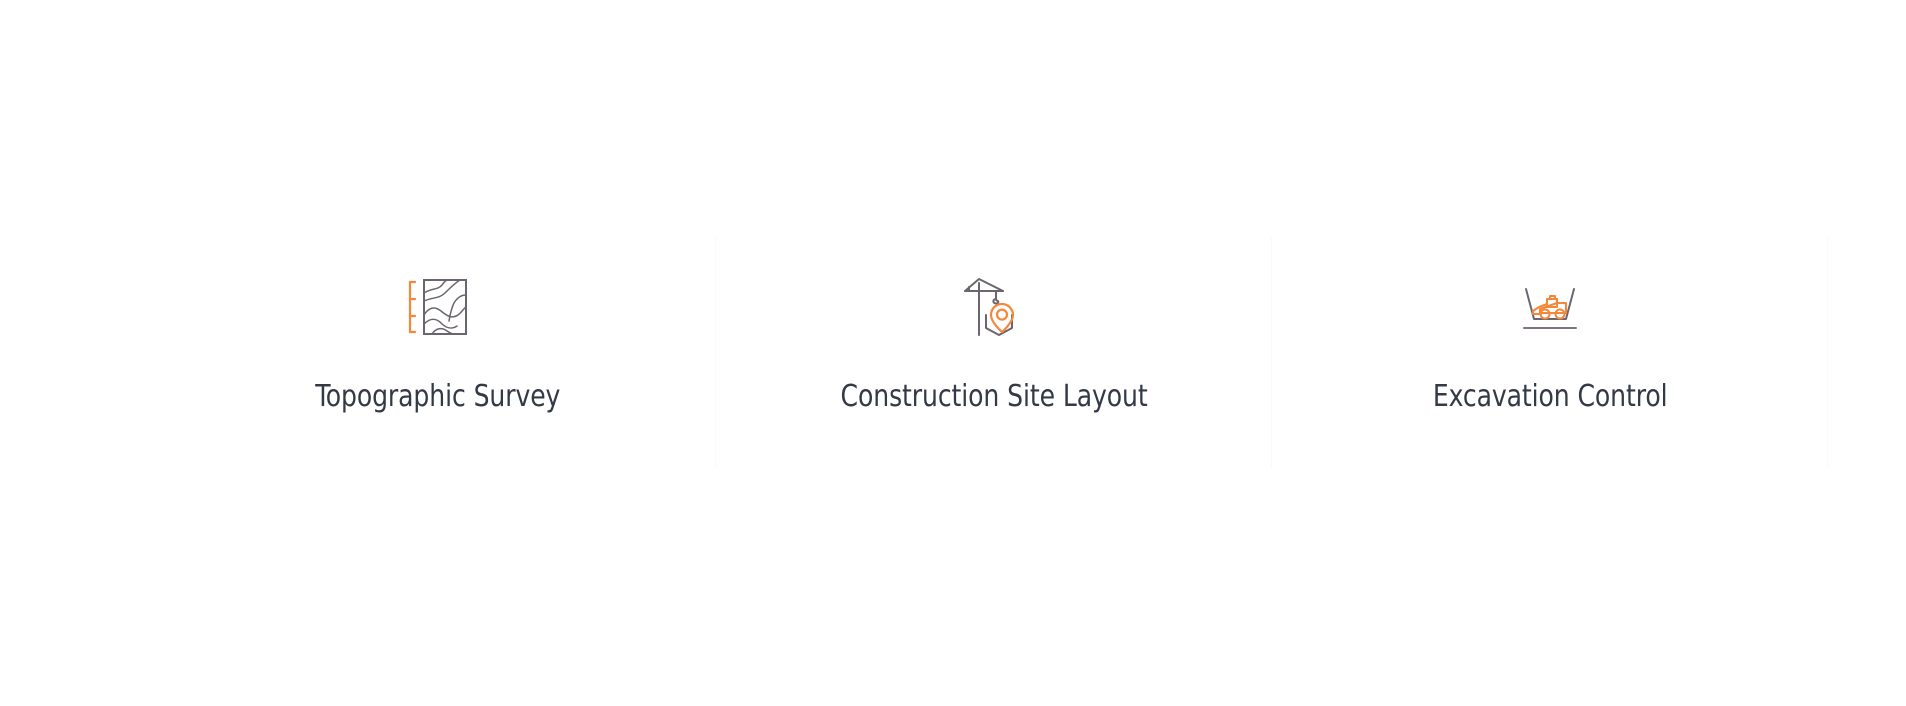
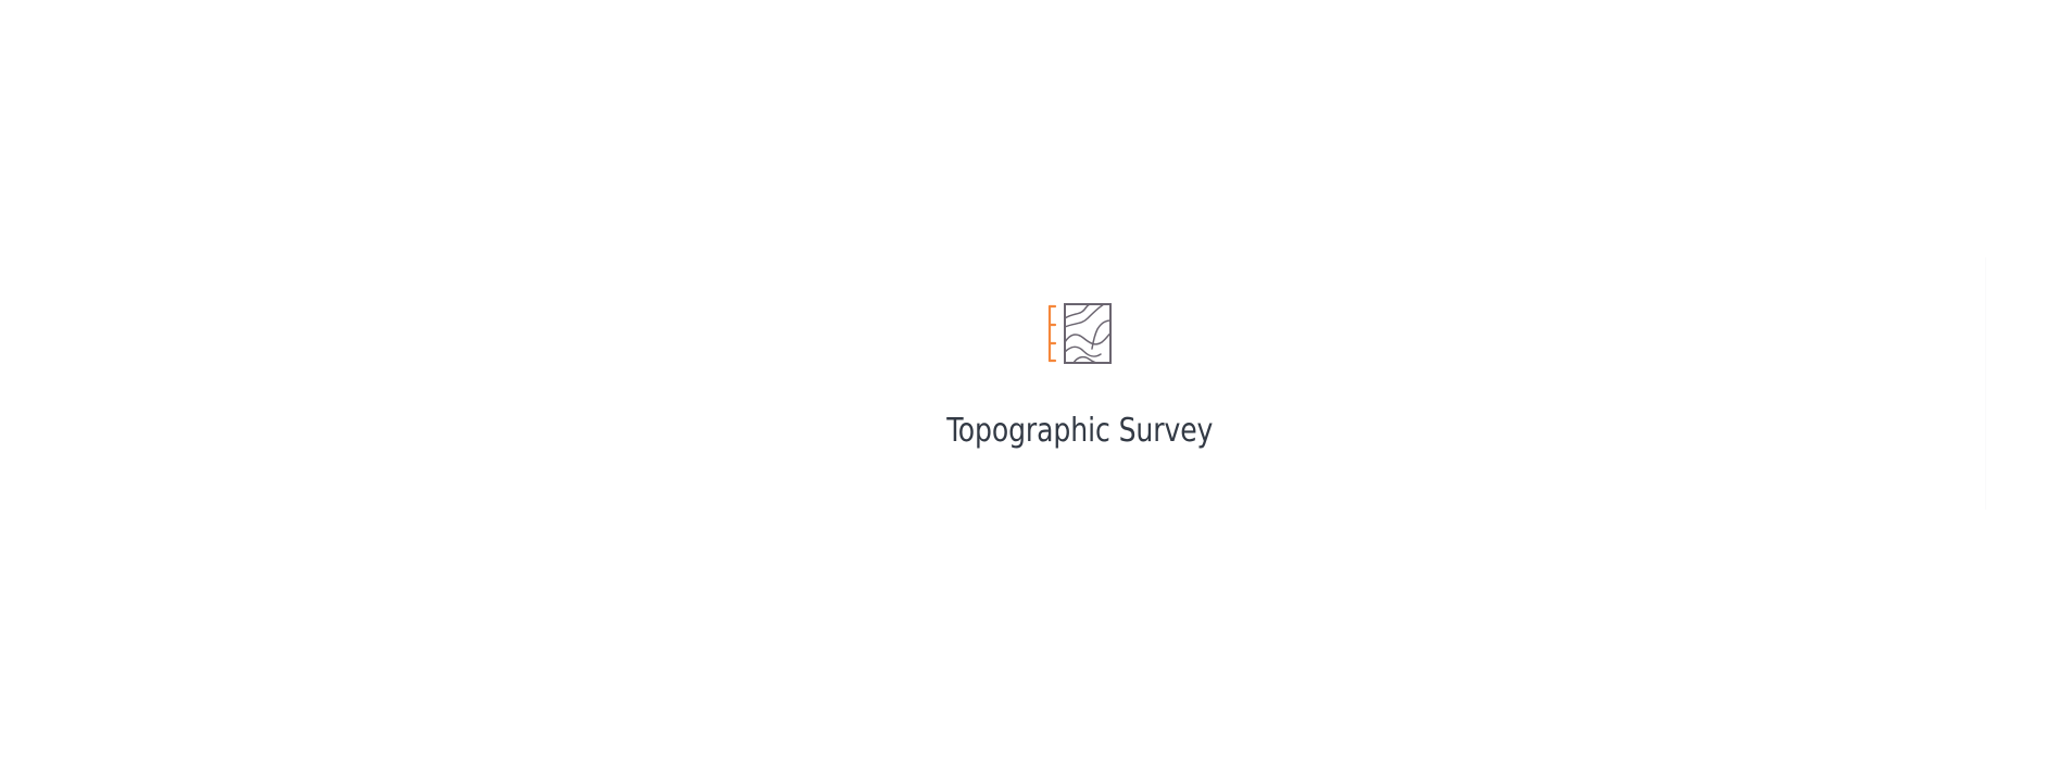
  Topographic Survey
- Construction Site Layout
- Excavation Control
